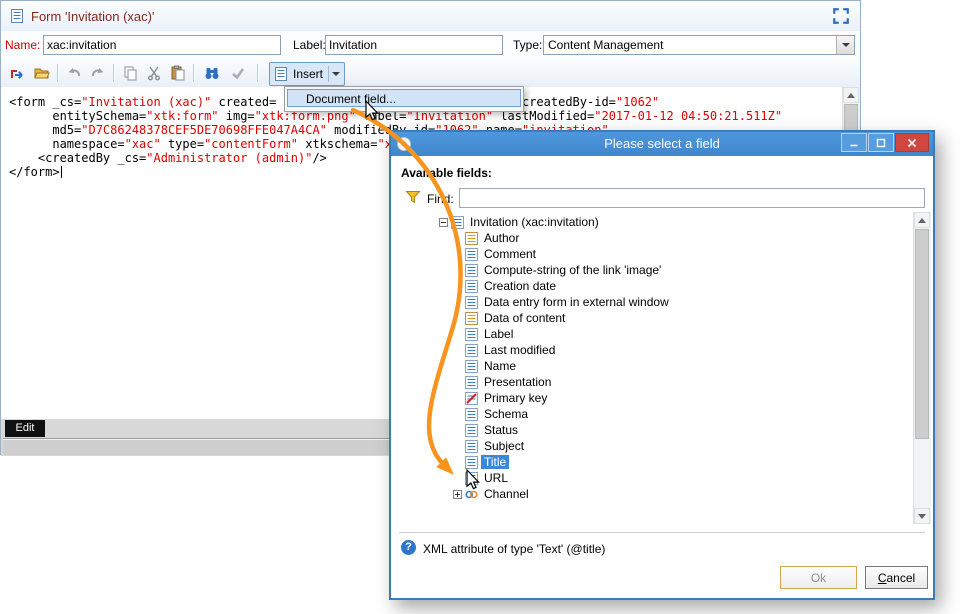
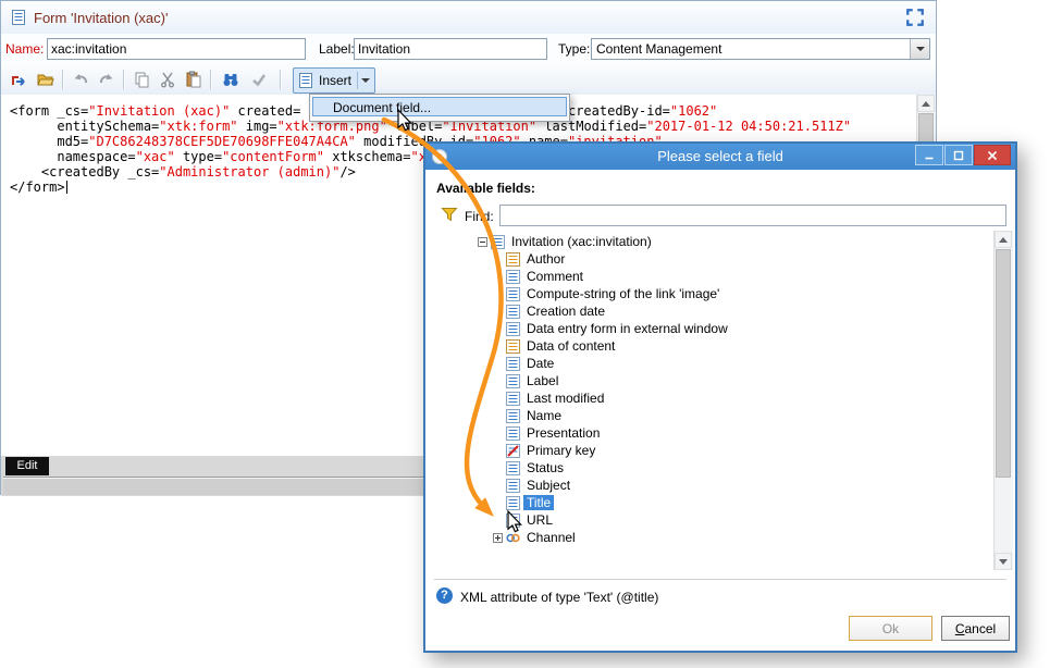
  Form 'Invitation (xac)'
  Name:
  xac:invitation
  Label
  Invitation
  Type:
  Content Management
  Insert
  <form _cs="Invitation (xac)" created= createdBy-id="1062"
  entitySchema="xtk:form" img="xtk:form.png" bel="Invitation" lastModified="2017-01-12 04:50:21.511Z"
  namespace="xac" type="contentForm" xtkschema="
  <createdBy _cs="Administrator (admin)"/>
  </form>
  Edit
  Document field...
  Please select a field
  Avaiable fields:
  Find:
  Invitation (xac:invitation)
  Author
  Comment
  Compute-string of the link 'image'
  Creation date
  Data entry form in external window
  Data of content
+ Date
  Label
  Last modified
  Name
  Presentation
  Primary key
- Schema
  Status
  Subject
  Title
  URL
  Channel
  ?
  XML attribute of type 'Text' (@title)
  Ok
  Cancel
